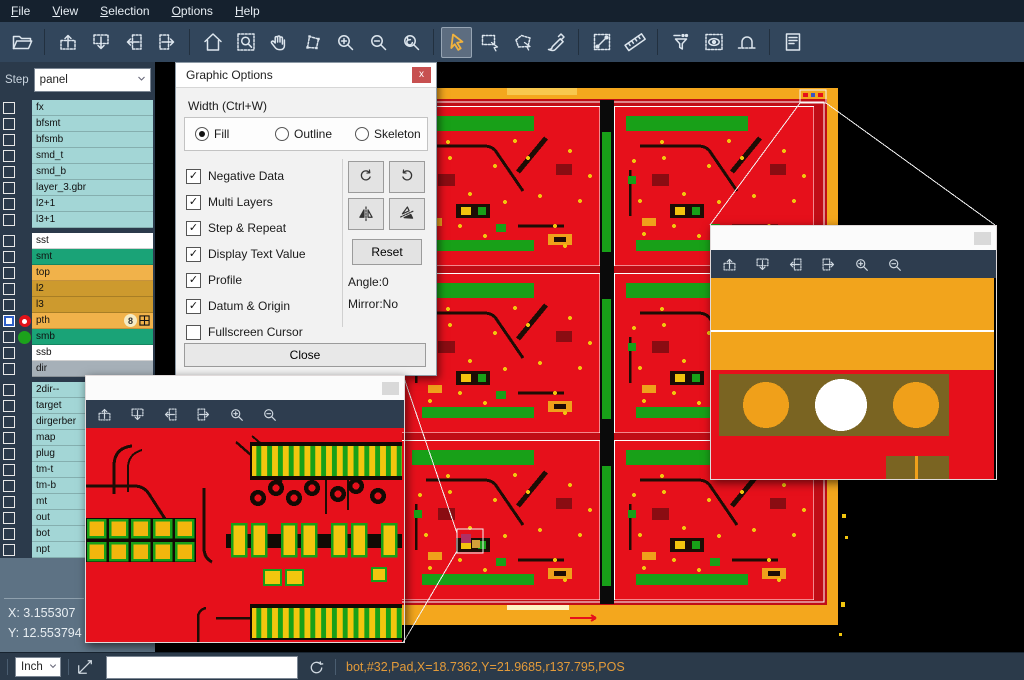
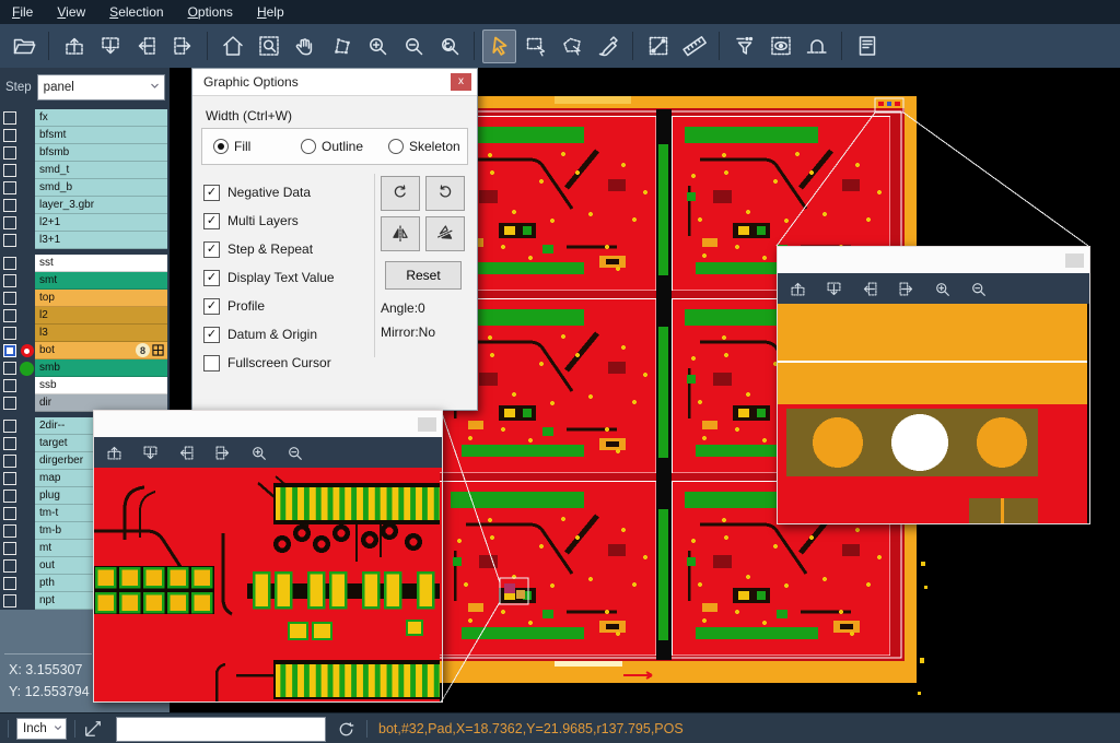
  File
  View
  Selection
  Options
  Help
  Step
  panel
  fx
  bfsmt
  bfsmb
  smd_t
  smd_b
  layer_3.gbr
  l2+1
  l3+1
  sst
  smt
  top
  l2
  l3
- pth
+ bot
  8
  smb
  ssb
  dir
  2dir--
  target
  dirgerber
  map
  plug
  tm-t
  tm-b
  mt
  out
- bot
+ pth
  npt
  X: 3.155307
  Y: 12.553794
  Graphic Options
  x
  Width (Ctrl+W)
  Fill
  Outline
  Skeleton
  ✓
  Negative Data
  ✓
  Multi Layers
  ✓
  Step & Repeat
  ✓
  Display Text Value
  ✓
  Profile
  ✓
  Datum & Origin
  Fullscreen Cursor
  Reset
  Angle:0
  Mirror:No
- Close
  Inch
  bot,#32,Pad,X=18.7362,Y=21.9685,r137.795,POS
